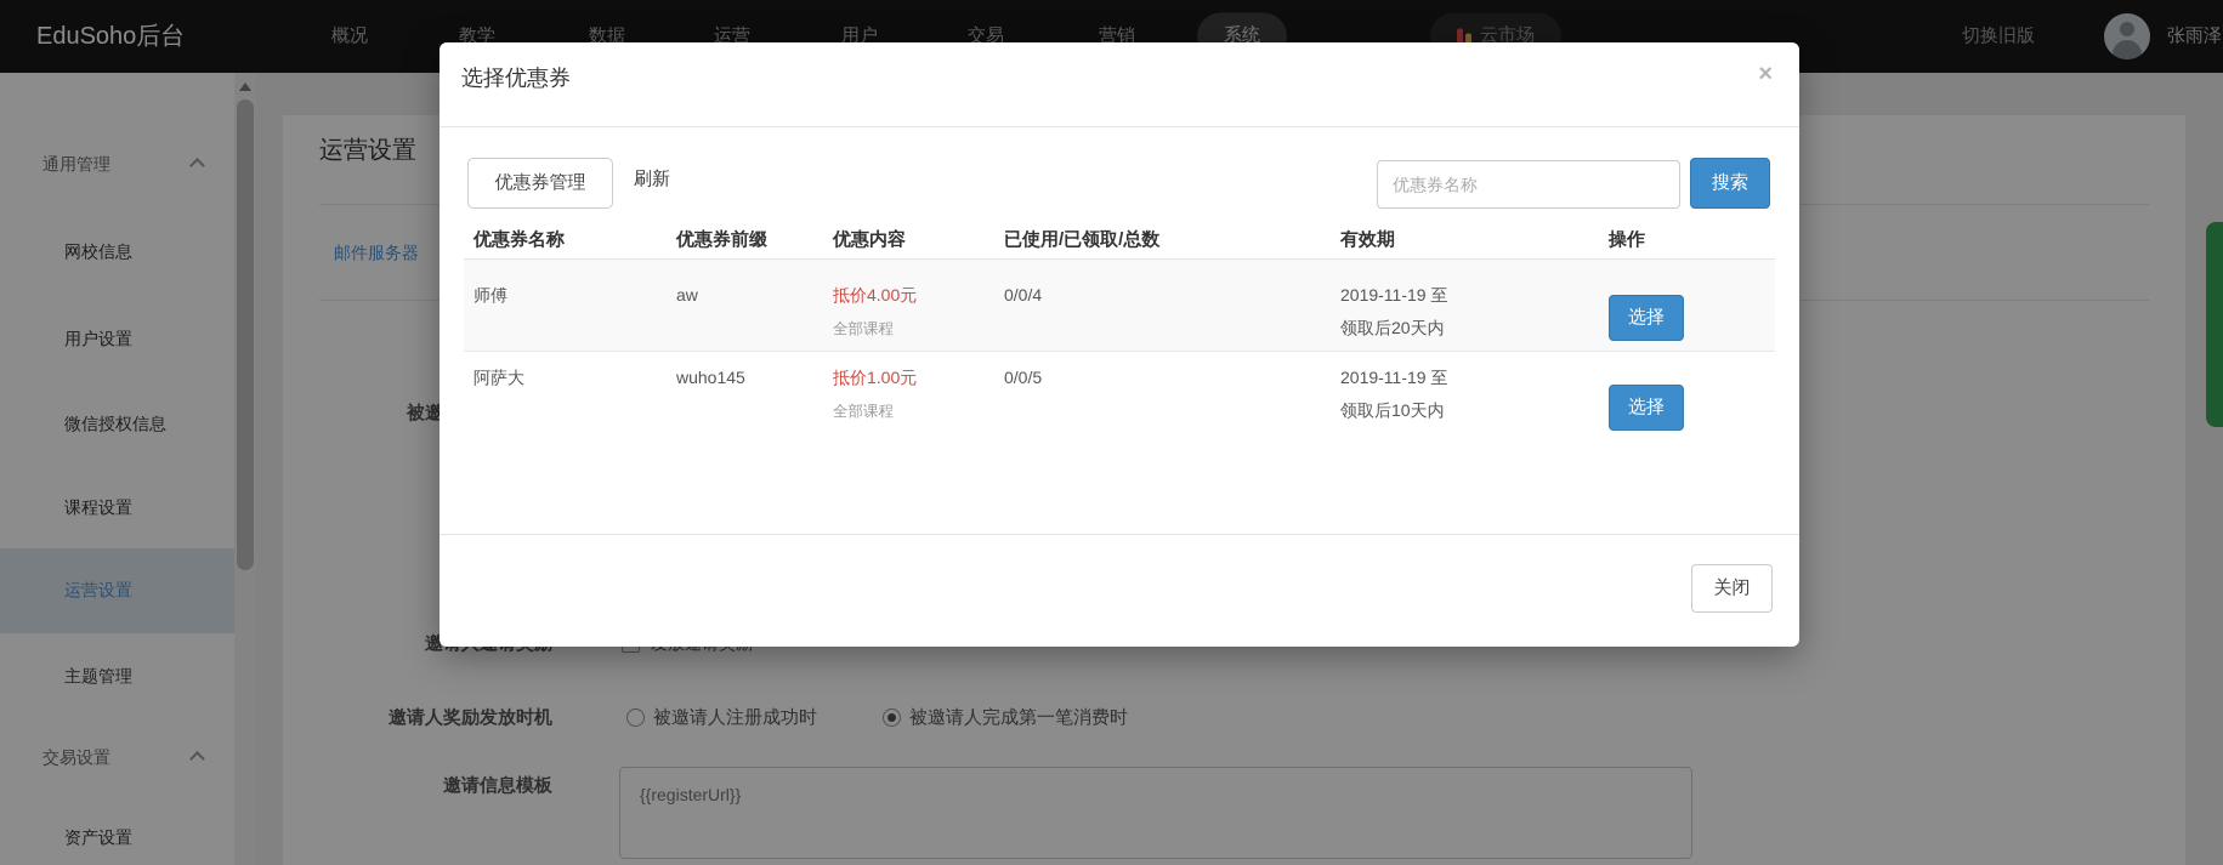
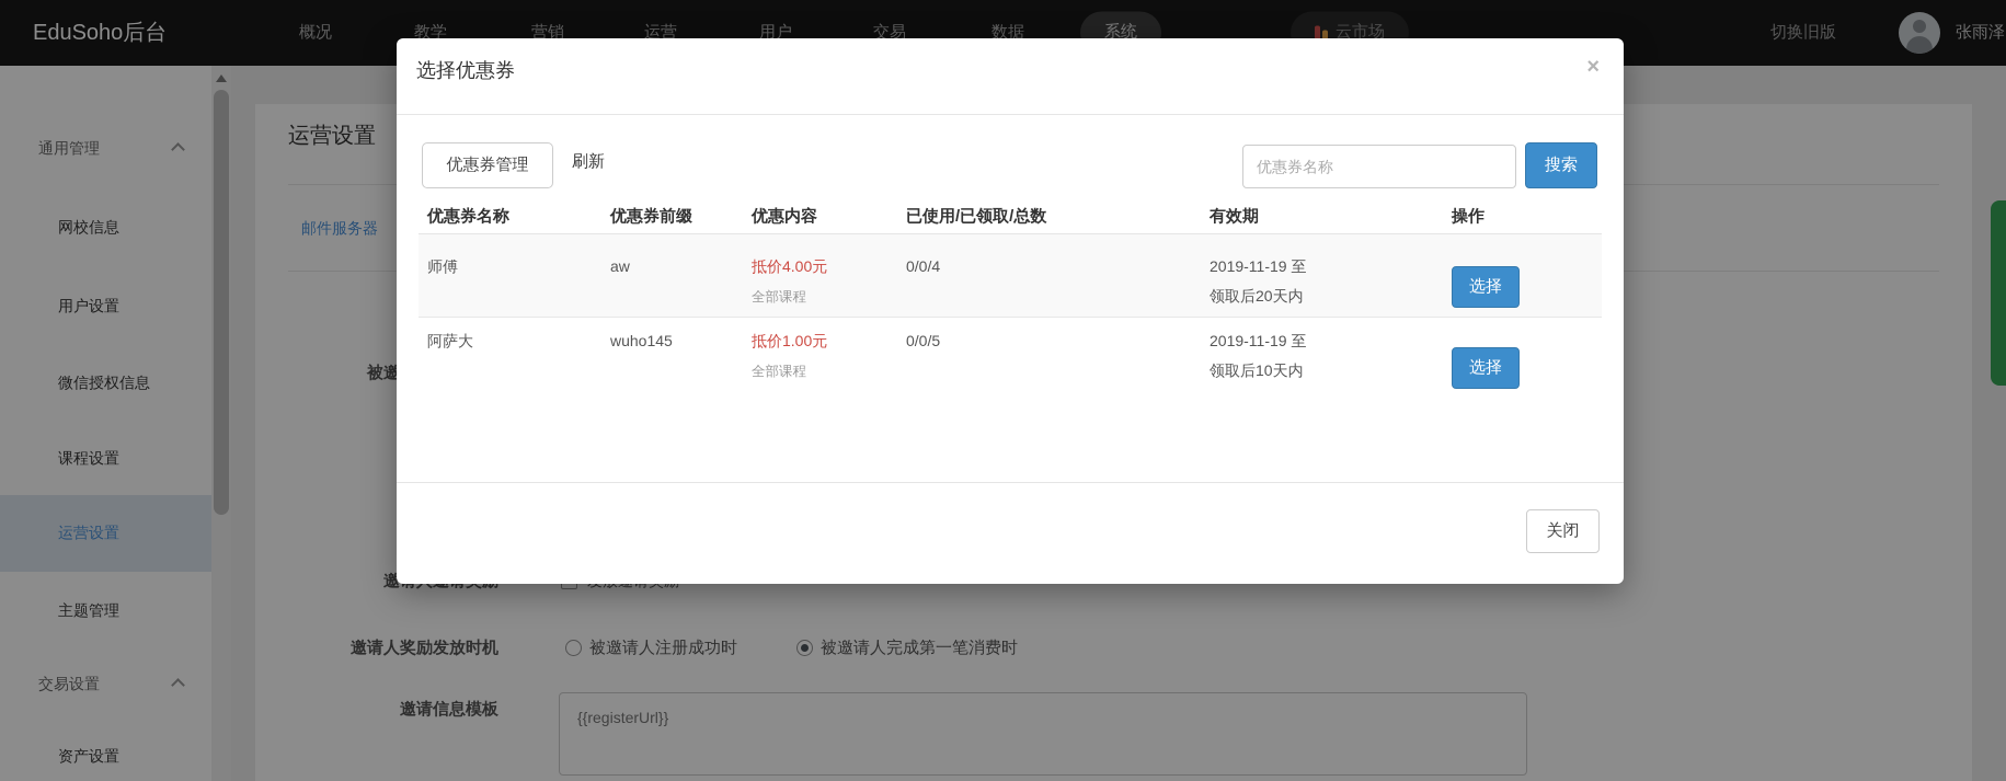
  EduSoho后台
  概况
  教学
- 数据
+ 营销
  运营
  用户
  交易
- 营销
+ 数据
  系统
  云市场
  切换旧版
  张雨泽
  通用管理
  网校信息
  用户设置
  微信授权信息
  课程设置
  运营设置
  主题管理
  交易设置
  资产设置
  运营设置
  邮件服务器
  邀请人奖励发放时机
  被邀请人注册成功时
  被邀请人完成第一笔消费时
  邀请信息模板
  {{registerUrl}}
  选择优惠券
  ×
  优惠券管理
  刷新
  优惠券名称
  搜索
  优惠券名称
  优惠券前缀
  优惠内容
  已使用/已领取/总数
  有效期
  操作
  师傅
  aw
  抵价4.00元
  全部课程
  0/0/4
  2019-11-19 至
  领取后20天内
  选择
  阿萨大
  wuho145
  抵价1.00元
  全部课程
  0/0/5
  2019-11-19 至
  领取后10天内
  选择
  关闭
